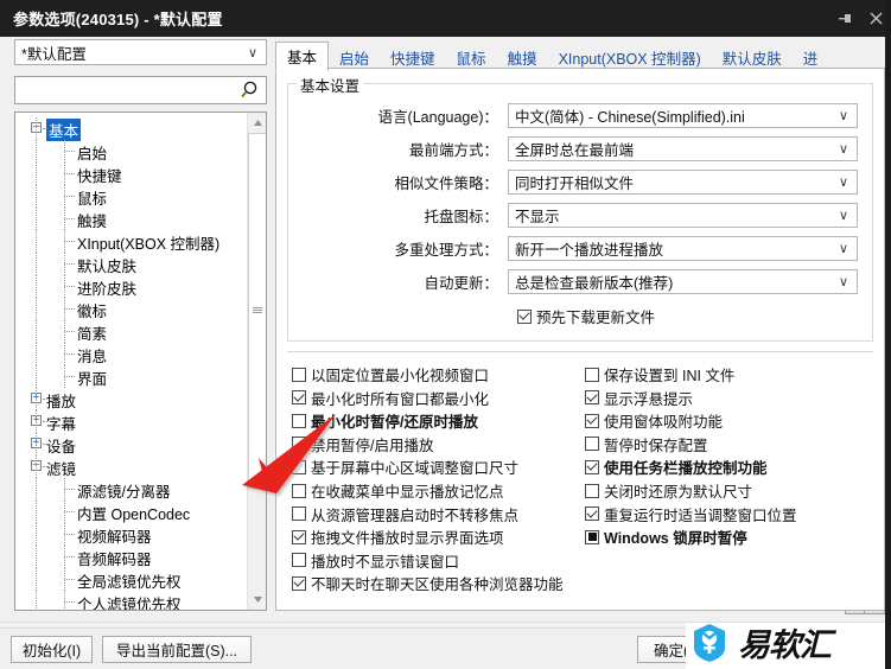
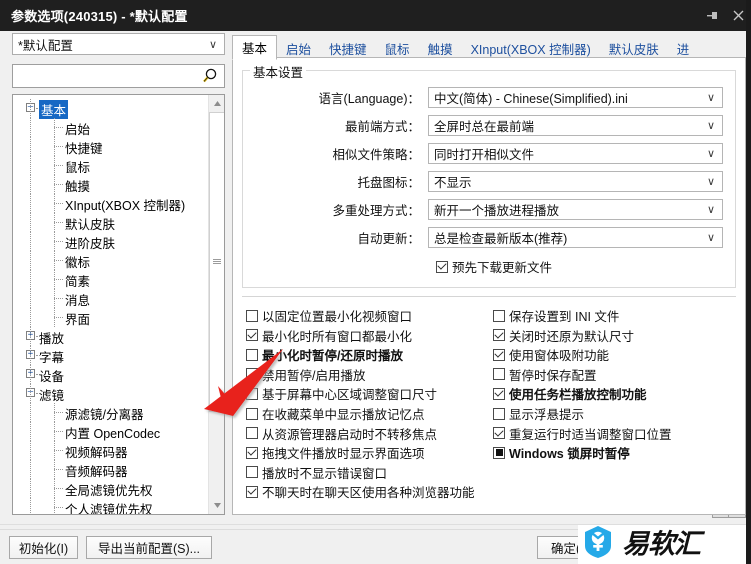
  参数选项(240315) - *默认配置
  *默认配置
  ∨
  –
  基本
  启始
  快捷键
  鼠标
  触摸
  XInput(XBOX 控制器)
  默认皮肤
  进阶皮肤
  徽标
  简素
  消息
  界面
  +
  播放
  +
  字幕
  +
  设备
  –
  滤镜
  源滤镜/分离器
  内置 OpenCodec
  视频解码器
  音频解码器
  全局滤镜优先权
  个人滤镜优先权
  基本
  启始
  快捷键
  鼠标
  触摸
  XInput(XBOX 控制器)
  默认皮肤
  进
  基本设置
  语言(Language)：
  中文(简体) - Chinese(Simplified).ini
  ∨
  最前端方式：
  全屏时总在最前端
  ∨
  相似文件策略：
  同时打开相似文件
  ∨
  托盘图标：
  不显示
  ∨
  多重处理方式：
  新开一个播放进程播放
  ∨
  自动更新：
  总是检查最新版本(推荐)
  ∨
  预先下载更新文件
  以固定位置最小化视频窗口
  最小化时所有窗口都最小化
  最小化时暂停/还原时播放
  禁用暂停/启用播放
  基于屏幕中心区域调整窗口尺寸
  在收藏菜单中显示播放记忆点
  从资源管理器启动时不转移焦点
  拖拽文件播放时显示界面选项
  播放时不显示错误窗口
  不聊天时在聊天区使用各种浏览器功能
  保存设置到 INI 文件
- 显示浮悬提示
+ 关闭时还原为默认尺寸
  使用窗体吸附功能
  暂停时保存配置
  使用任务栏播放控制功能
- 关闭时还原为默认尺寸
+ 显示浮悬提示
  重复运行时适当调整窗口位置
  Windows 锁屏时暂停
  初始化(I)
  导出当前配置(S)...
  易软汇
